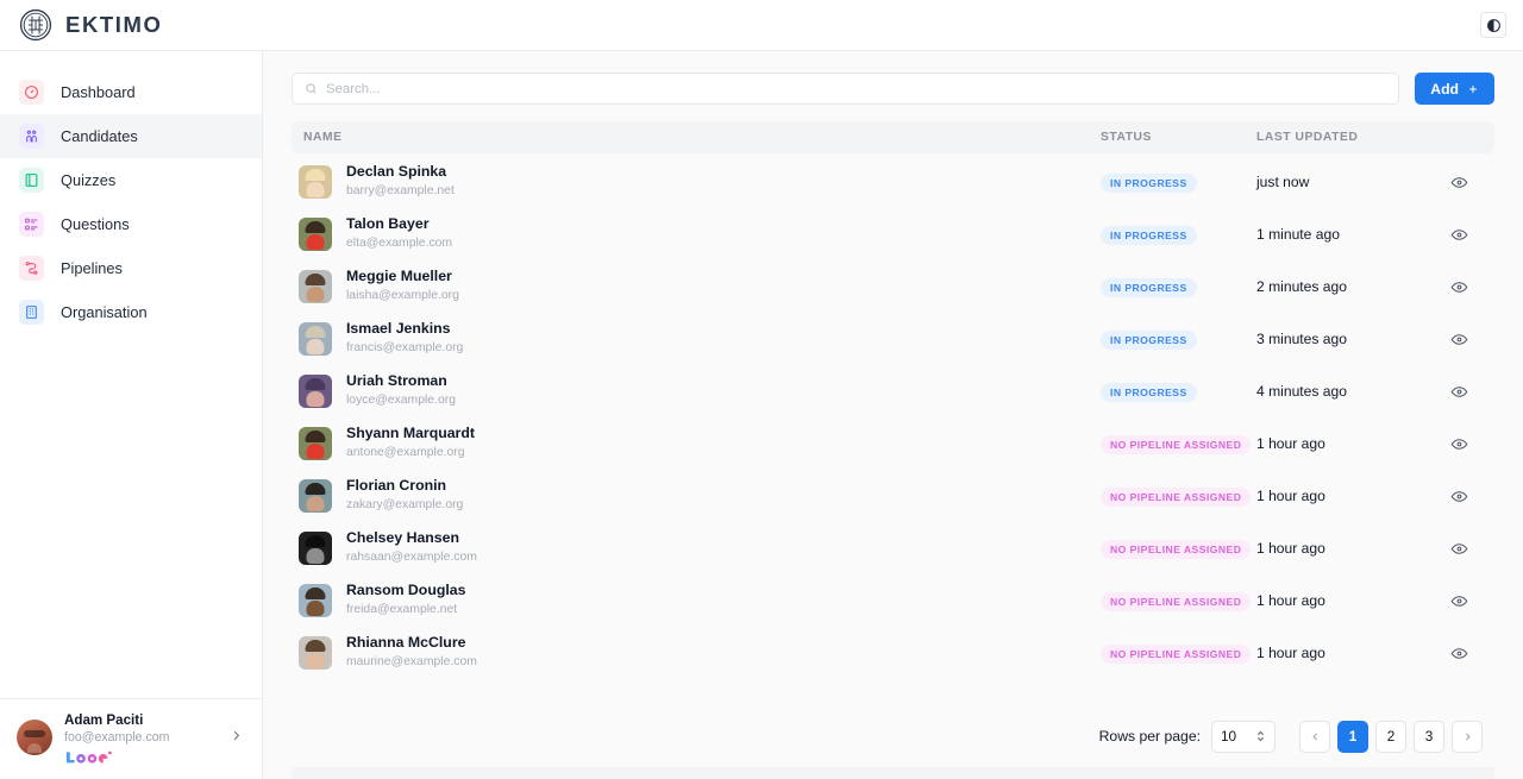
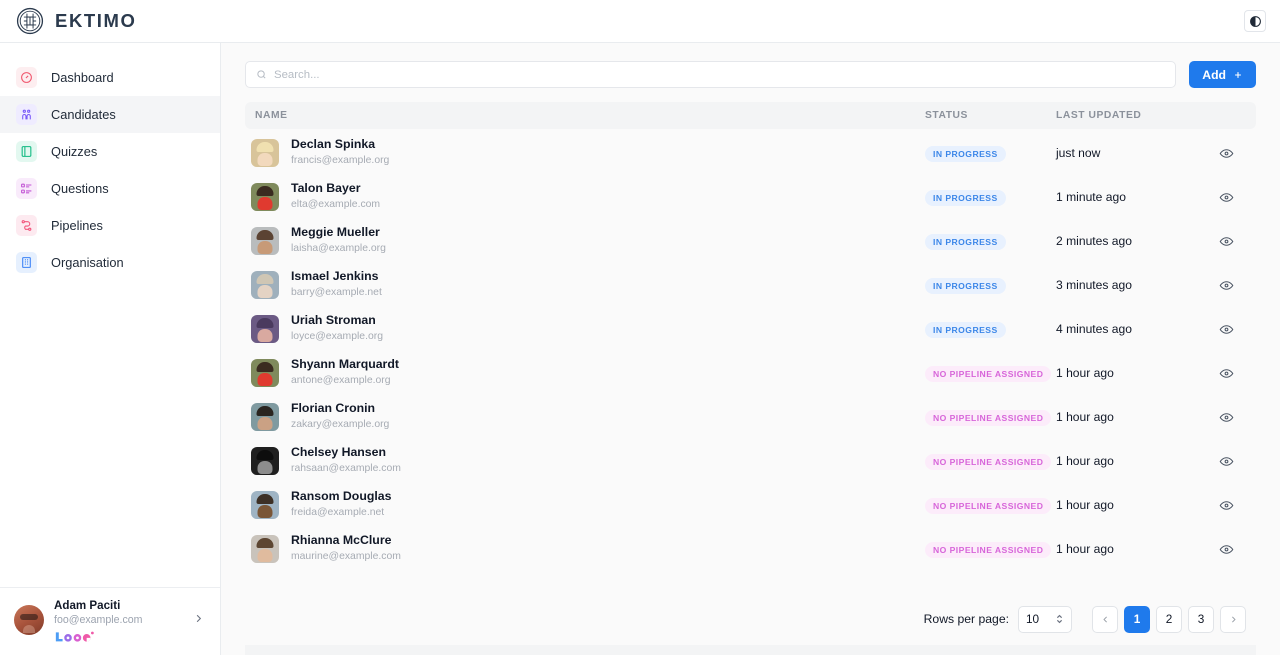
  EKTIMO
  Dashboard
  Candidates
  Quizzes
  Questions
  Pipelines
  Organisation
  Adam Paciti
  foo@example.com
  Search...
  Add
  NAME
  STATUS
  LAST UPDATED
  Declan Spinka
- barry@example.net
+ francis@example.org
  IN PROGRESS
  just now
  Talon Bayer
  elta@example.com
  IN PROGRESS
  1 minute ago
  Meggie Mueller
  laisha@example.org
  IN PROGRESS
  2 minutes ago
  Ismael Jenkins
- francis@example.org
+ barry@example.net
  IN PROGRESS
  3 minutes ago
  Uriah Stroman
  loyce@example.org
  IN PROGRESS
  4 minutes ago
  Shyann Marquardt
  antone@example.org
  NO PIPELINE ASSIGNED
  1 hour ago
  Florian Cronin
  zakary@example.org
  NO PIPELINE ASSIGNED
  1 hour ago
  Chelsey Hansen
  rahsaan@example.com
  NO PIPELINE ASSIGNED
  1 hour ago
  Ransom Douglas
  freida@example.net
  NO PIPELINE ASSIGNED
  1 hour ago
  Rhianna McClure
  maurine@example.com
  NO PIPELINE ASSIGNED
  1 hour ago
  Rows per page:
  10
  1
  2
  3
